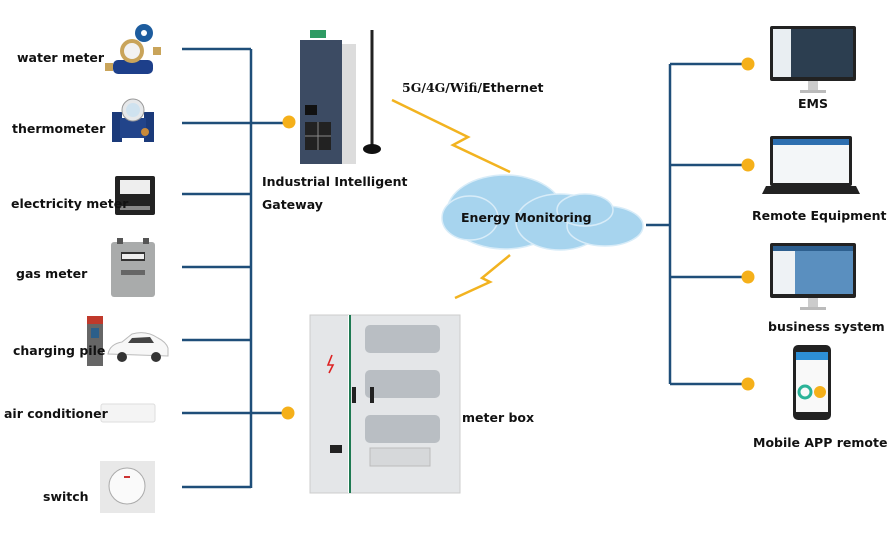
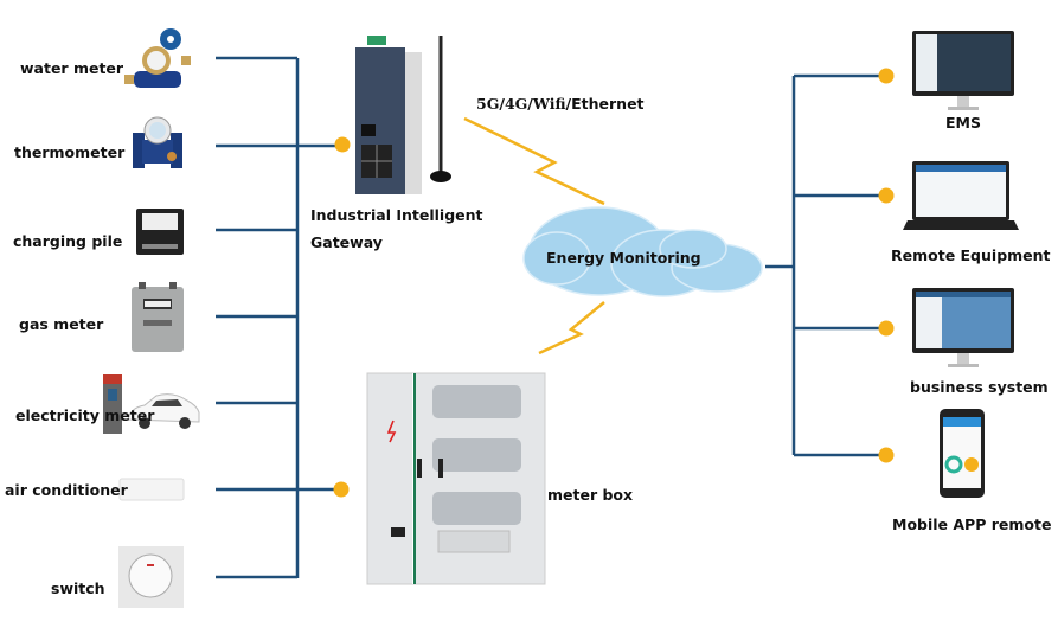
  water meter
  thermometer
- electricity meter
+ charging pile
  gas meter
- charging pile
+ electricity meter
  air conditioner
  switch
  Industrial Intelligent
  Gateway
  5G/4G/Wifi/Ethernet
  Energy Monitoring
  meter box
  EMS
  Remote Equipment
  business system
  Mobile APP remote
